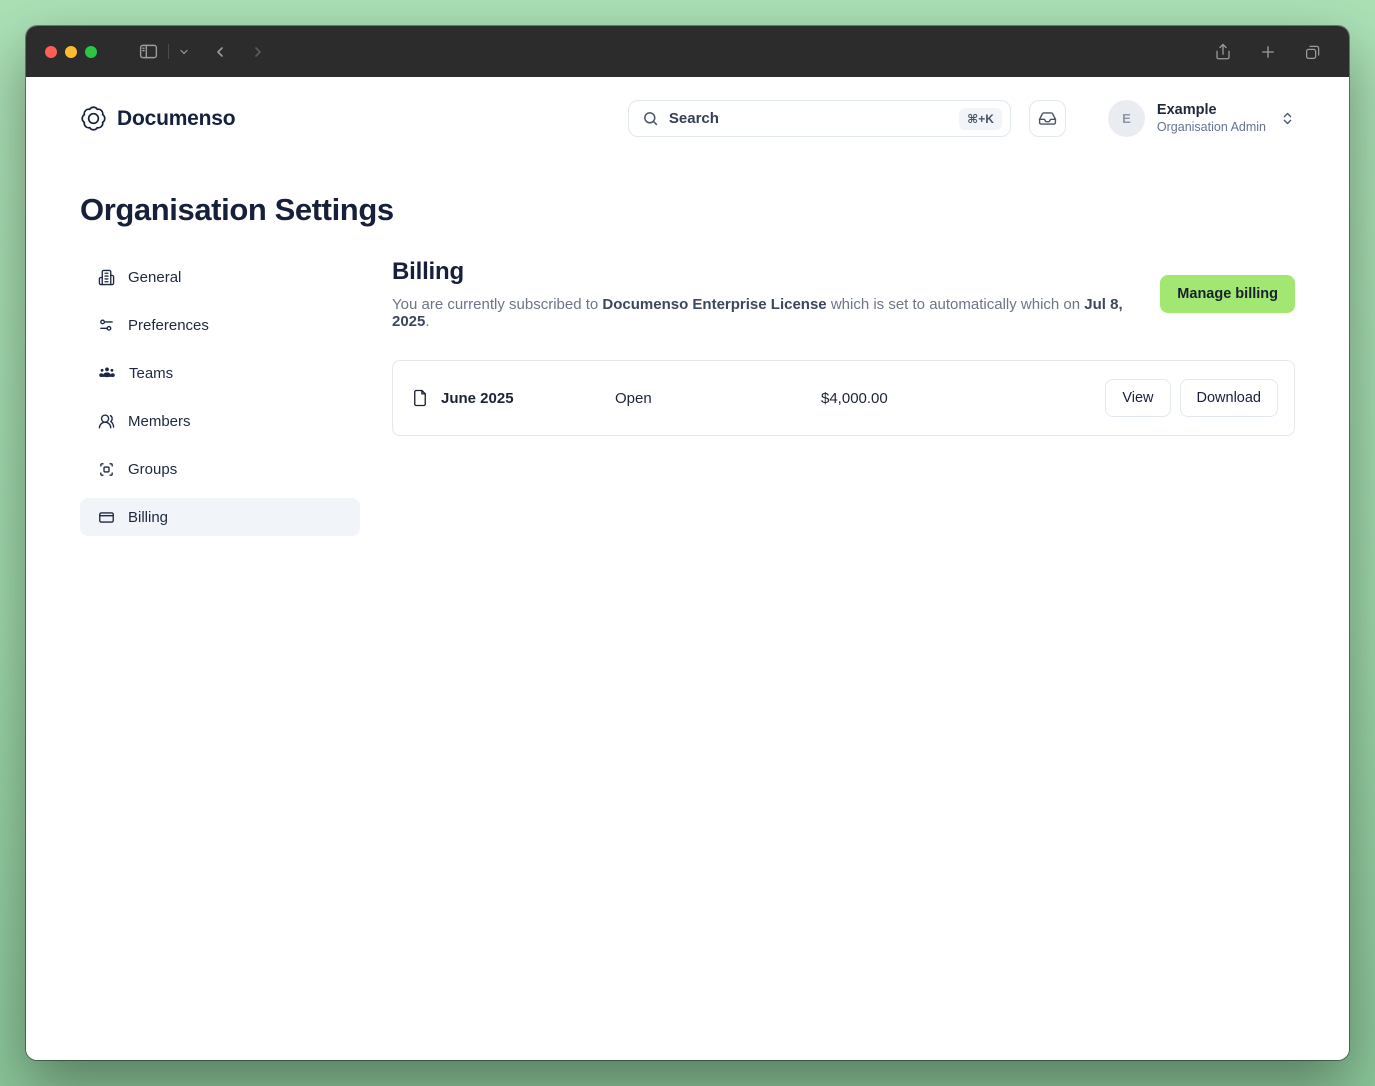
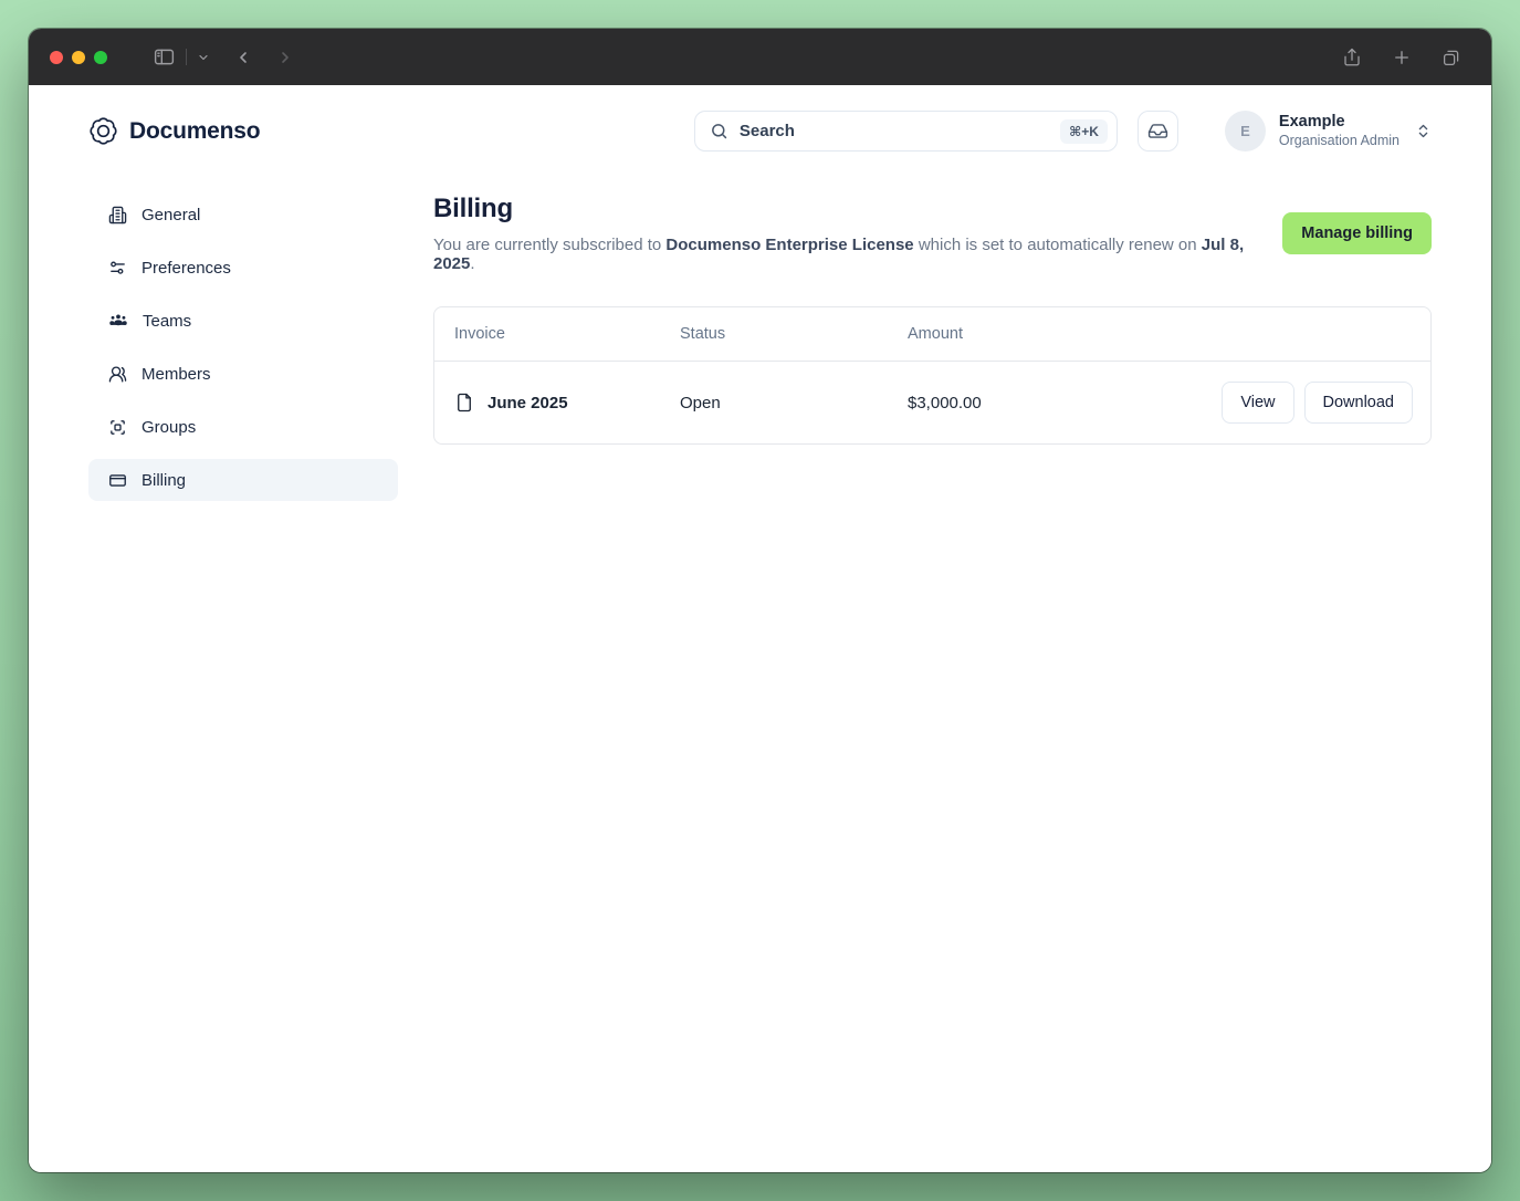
  Documenso
  Search
  ⌘+K
  E
  Example
  Organisation Admin
- Organisation Settings
  General
  Preferences
  Teams
  Members
  Groups
  Billing
  Billing
- You are currently subscribed to Documenso Enterprise License which is set to automatically which on Jul 8, 2025.
+ You are currently subscribed to Documenso Enterprise License which is set to automatically renew on Jul 8, 2025.
  Manage billing
+ Invoice
+ Status
+ Amount
  June 2025
  Open
- $4,000.00
+ $3,000.00
  View
  Download
